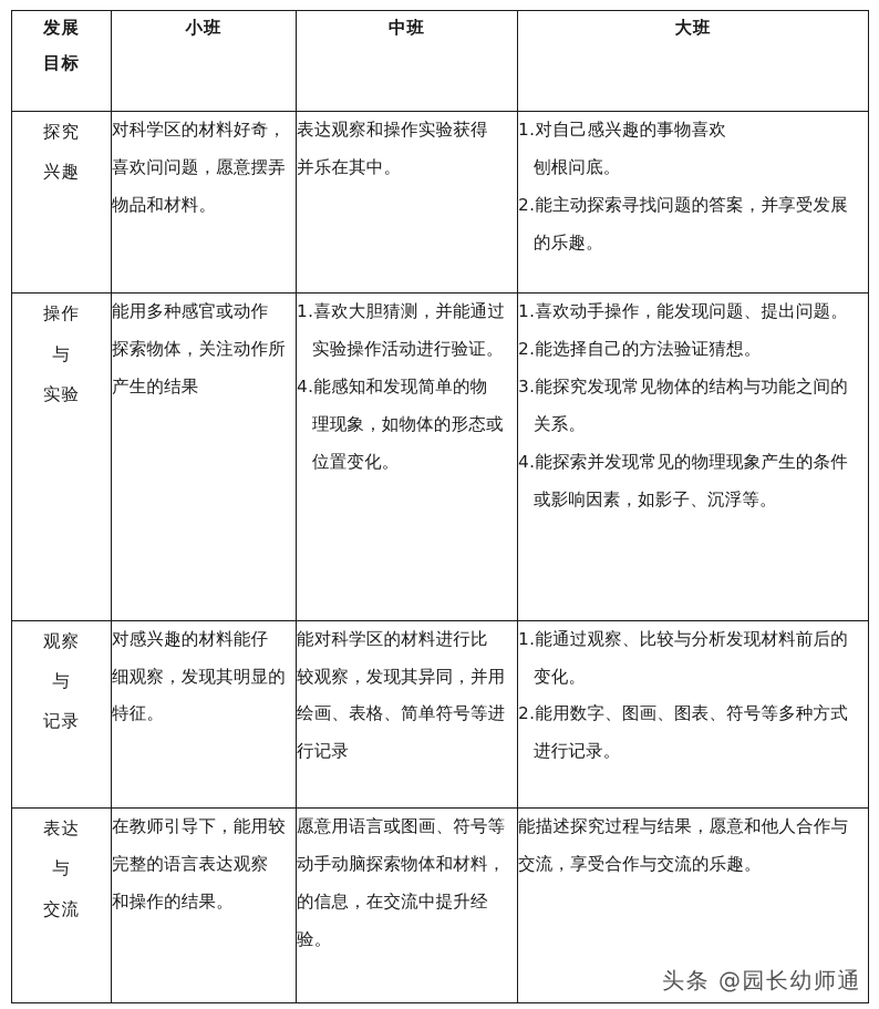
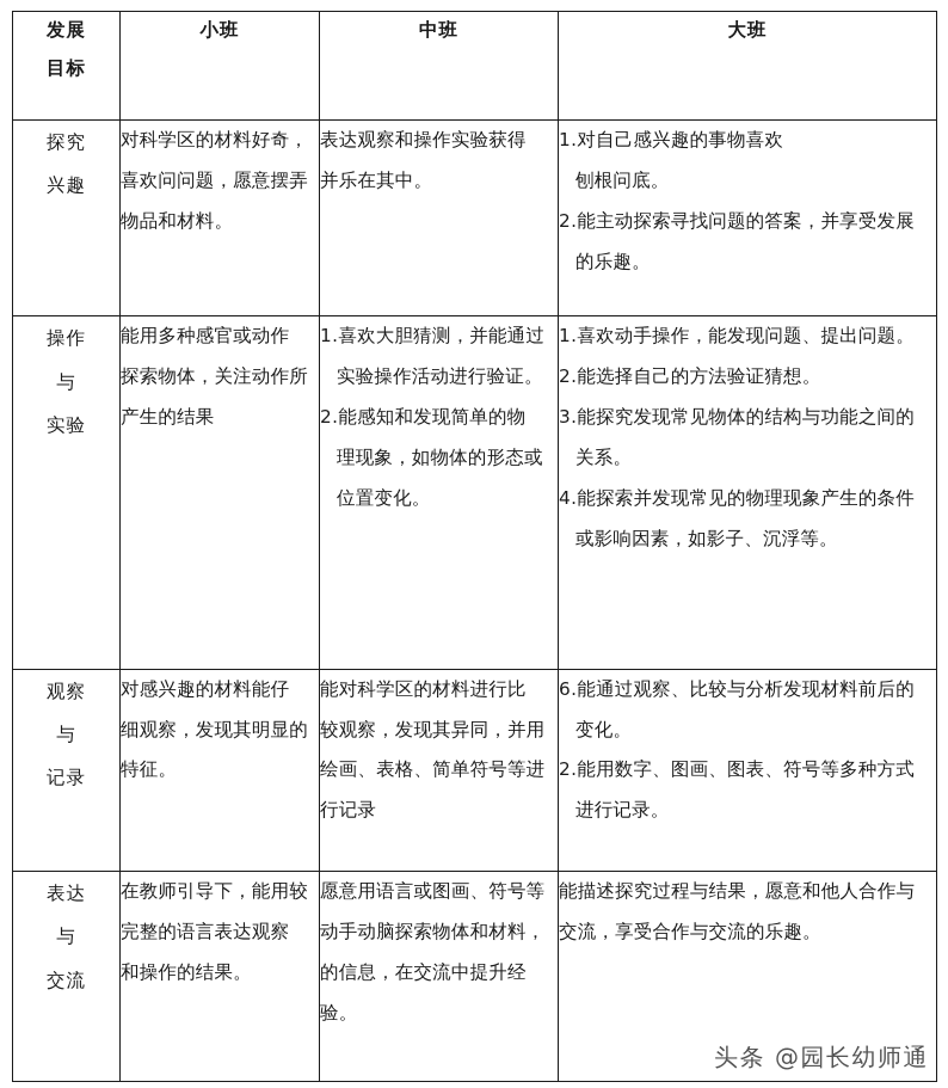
  发展 目标	小班	中班	大班
  探究 兴趣	对科学区的材料好奇， 喜欢问问题，愿意摆弄 物品和材料。	表达观察和操作实验获得 并乐在其中。	1.对自己感兴趣的事物喜欢 刨根问底。 2.能主动探索寻找问题的答案，并享受发展 的乐趣。
- 操作 与 实验	能用多种感官或动作 探索物体，关注动作所 产生的结果	1.喜欢大胆猜测，并能通过 实验操作活动进行验证。 4.能感知和发现简单的物 理现象，如物体的形态或 位置变化。	1.喜欢动手操作，能发现问题、提出问题。 2.能选择自己的方法验证猜想。 3.能探究发现常见物体的结构与功能之间的 关系。 4.能探索并发现常见的物理现象产生的条件 或影响因素，如影子、沉浮等。
+ 操作 与 实验	能用多种感官或动作 探索物体，关注动作所 产生的结果	1.喜欢大胆猜测，并能通过 实验操作活动进行验证。 2.能感知和发现简单的物 理现象，如物体的形态或 位置变化。	1.喜欢动手操作，能发现问题、提出问题。 2.能选择自己的方法验证猜想。 3.能探究发现常见物体的结构与功能之间的 关系。 4.能探索并发现常见的物理现象产生的条件 或影响因素，如影子、沉浮等。
- 观察 与 记录	对感兴趣的材料能仔 细观察，发现其明显的 特征。	能对科学区的材料进行比 较观察，发现其异同，并用 绘画、表格、简单符号等进 行记录	1.能通过观察、比较与分析发现材料前后的 变化。 2.能用数字、图画、图表、符号等多种方式 进行记录。
+ 观察 与 记录	对感兴趣的材料能仔 细观察，发现其明显的 特征。	能对科学区的材料进行比 较观察，发现其异同，并用 绘画、表格、简单符号等进 行记录	6.能通过观察、比较与分析发现材料前后的 变化。 2.能用数字、图画、图表、符号等多种方式 进行记录。
  表达 与 交流	在教师引导下，能用较 完整的语言表达观察 和操作的结果。	愿意用语言或图画、符号等 动手动脑探索物体和材料， 的信息，在交流中提升经 验。	能描述探究过程与结果，愿意和他人合作与 交流，享受合作与交流的乐趣。
  头条 @园长幼师通
